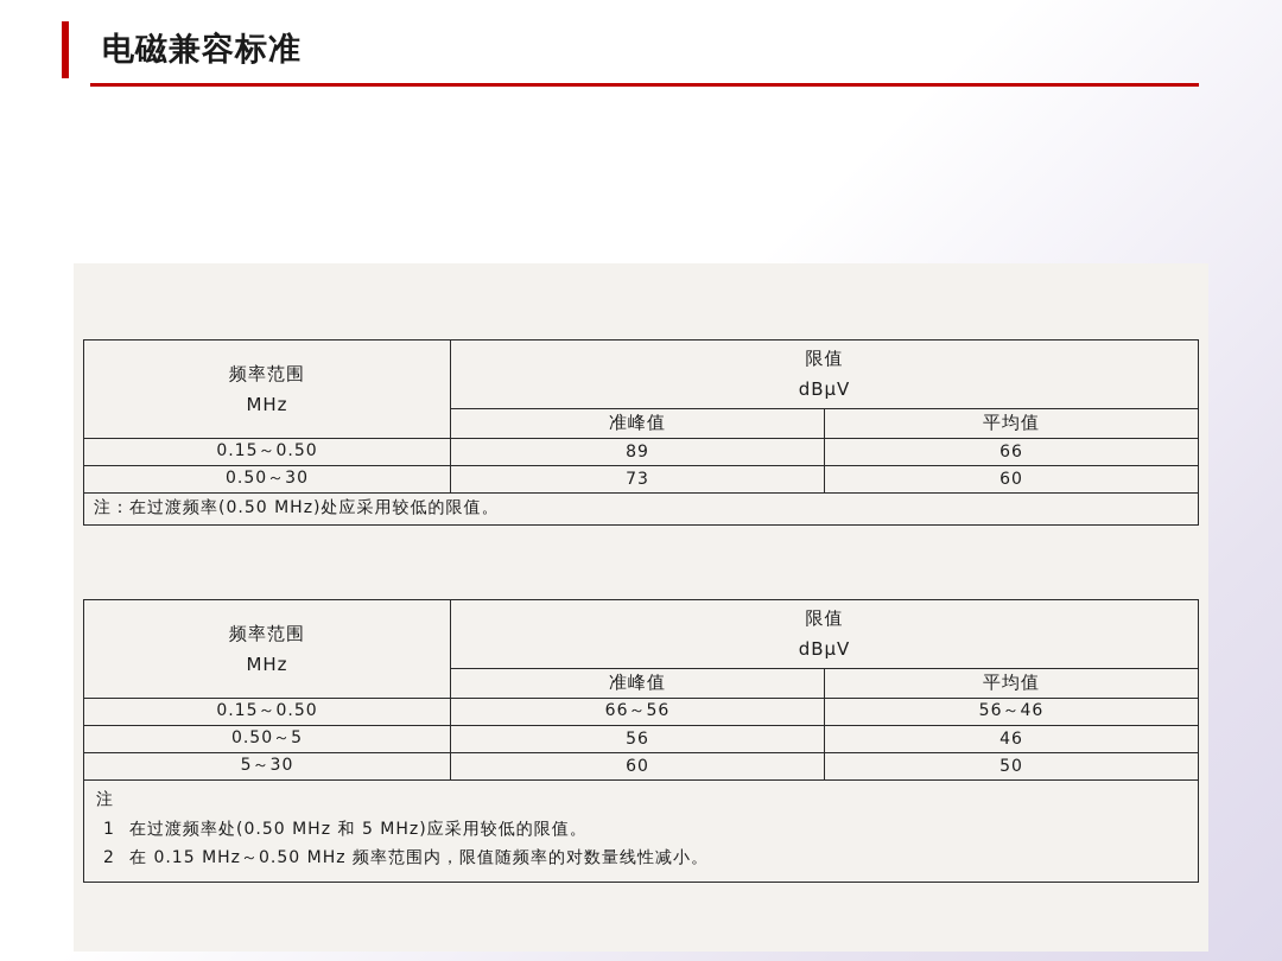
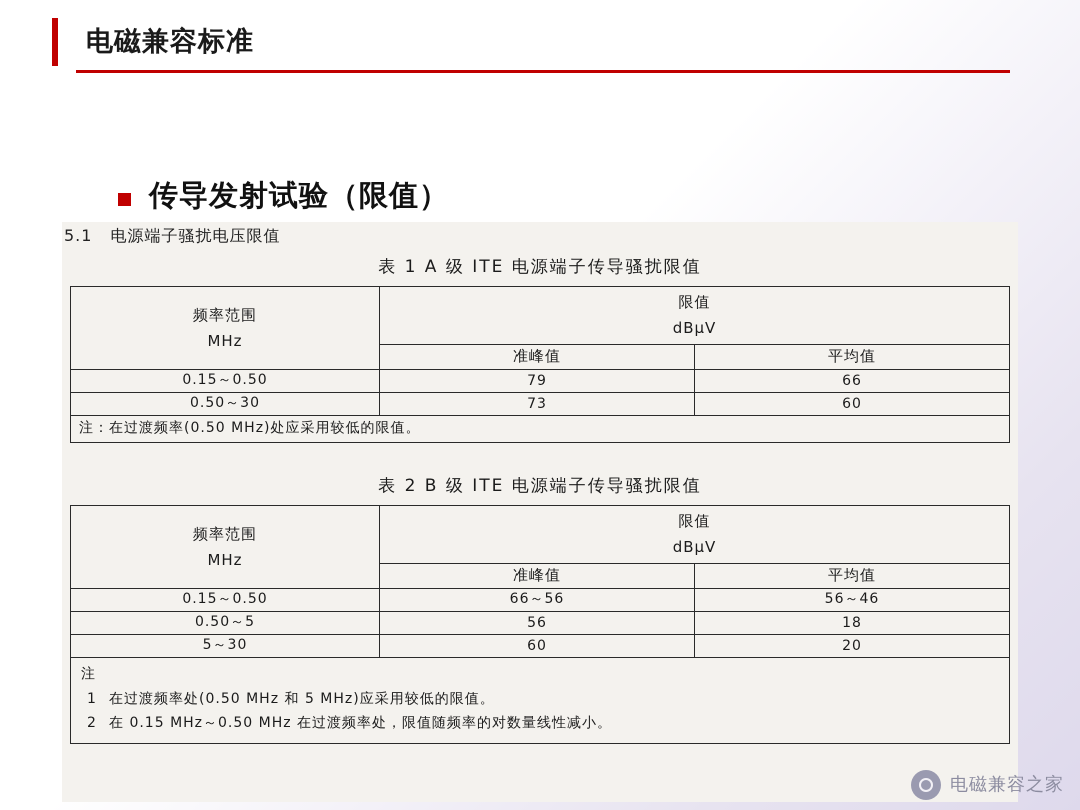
  电磁兼容标准
+ 传导发射试验（限值）
+ 5.1 电源端子骚扰电压限值
+ 表 1 A 级 ITE 电源端子传导骚扰限值
  频率范围 MHz	限值 dBμV
  准峰值	平均值
- 0.15～0.50	89	66
+ 0.15～0.50	79	66
  0.50～30	73	60
  注：在过渡频率(0.50 MHz)处应采用较低的限值。
+ 表 2 B 级 ITE 电源端子传导骚扰限值
  频率范围 MHz	限值 dBμV
  准峰值	平均值
  0.15～0.50	66～56	56～46
- 0.50～5	56	46
+ 0.50～5	56	18
- 5～30	60	50
+ 5～30	60	20
- 注 1 在过渡频率处(0.50 MHz 和 5 MHz)应采用较低的限值。 2 在 0.15 MHz～0.50 MHz 频率范围内，限值随频率的对数量线性减小。
+ 注 1 在过渡频率处(0.50 MHz 和 5 MHz)应采用较低的限值。 2 在 0.15 MHz～0.50 MHz 在过渡频率处，限值随频率的对数量线性减小。
+ 电磁兼容之家
